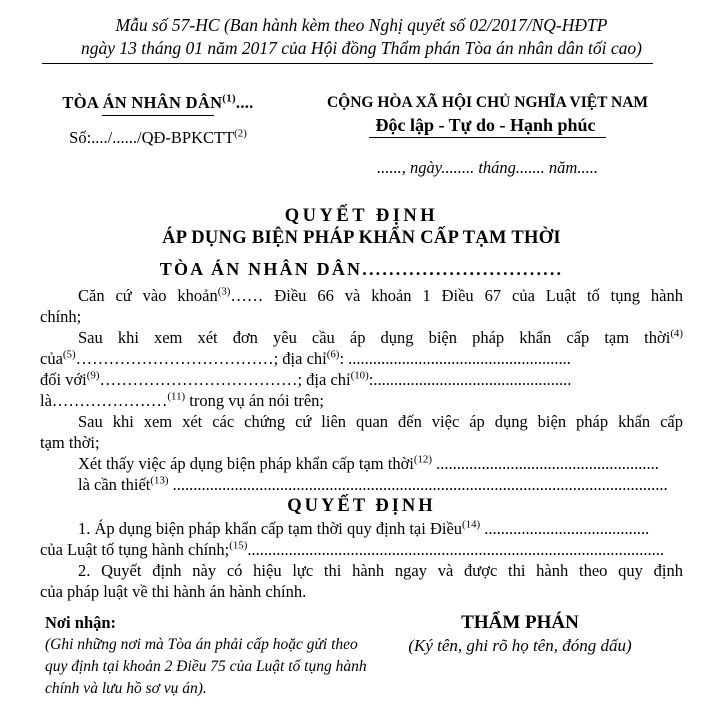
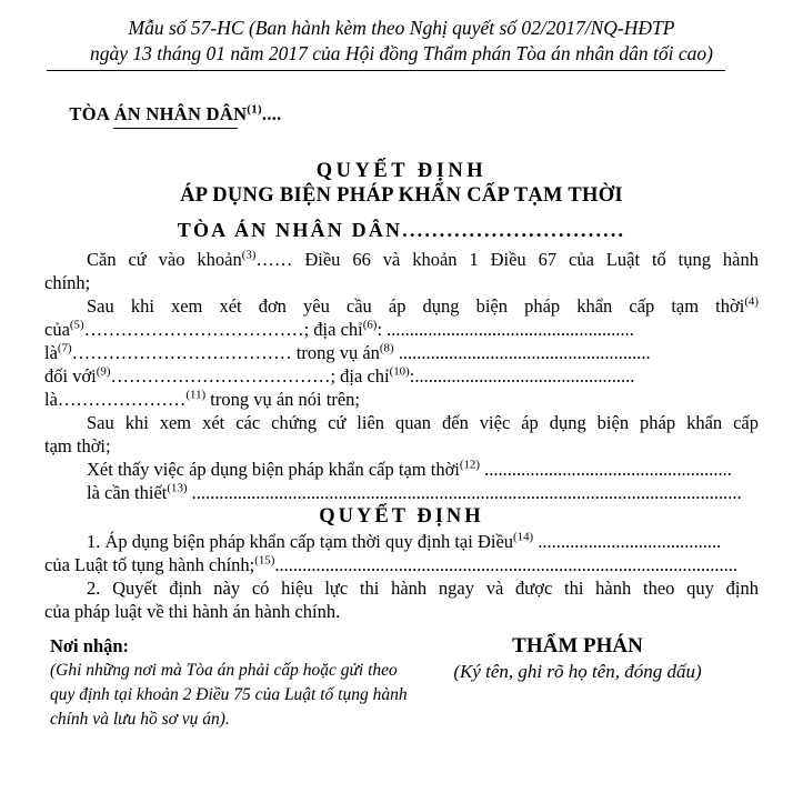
  Mẫu số 57-HC (Ban hành kèm theo Nghị quyết số 02/2017/NQ-HĐTP
  ngày 13 tháng 01 năm 2017 của Hội đồng Thẩm phán Tòa án nhân dân tối cao)
  TÒA ÁN NHÂN DÂN(1)....
- Số:..../....../QĐ-BPKCTT(2)
- CỘNG HÒA XÃ HỘI CHỦ NGHĨA VIỆT NAM
- Độc lập - Tự do - Hạnh phúc
- ......, ngày........ tháng....... năm.....
  QUYẾT ĐỊNH
  ÁP DỤNG BIỆN PHÁP KHẨN CẤP TẠM THỜI
  TÒA ÁN NHÂN DÂN..............................
  Căn cứ vào khoản(3)…… Điều 66 và khoản 1 Điều 67 của Luật tố tụng hành
  chính;
  Sau khi xem xét đơn yêu cầu áp dụng biện pháp khẩn cấp tạm thời(4)
  của(5)………………………………; địa chỉ(6): ......................................................
+ là(7)……………………………… trong vụ án(8) .......................................................
  đối với(9)………………………………; địa chỉ(10):................................................
  là…………………(11) trong vụ án nói trên;
  Sau khi xem xét các chứng cứ liên quan đến việc áp dụng biện pháp khẩn cấp
  tạm thời;
  Xét thấy việc áp dụng biện pháp khẩn cấp tạm thời(12) ......................................................
  là cần thiết(13) ........................................................................................................................
  QUYẾT ĐỊNH
  1. Áp dụng biện pháp khẩn cấp tạm thời quy định tại Điều(14) ........................................
  của Luật tố tụng hành chính;(15).....................................................................................................
  2. Quyết định này có hiệu lực thi hành ngay và được thi hành theo quy định
  của pháp luật về thi hành án hành chính.
  Nơi nhận:
  (Ghi những nơi mà Tòa án phải cấp hoặc gửi theo quy định tại khoản 2 Điều 75 của Luật tố tụng hành chính và lưu hồ sơ vụ án).
  THẨM PHÁN
  (Ký tên, ghi rõ họ tên, đóng dấu)
